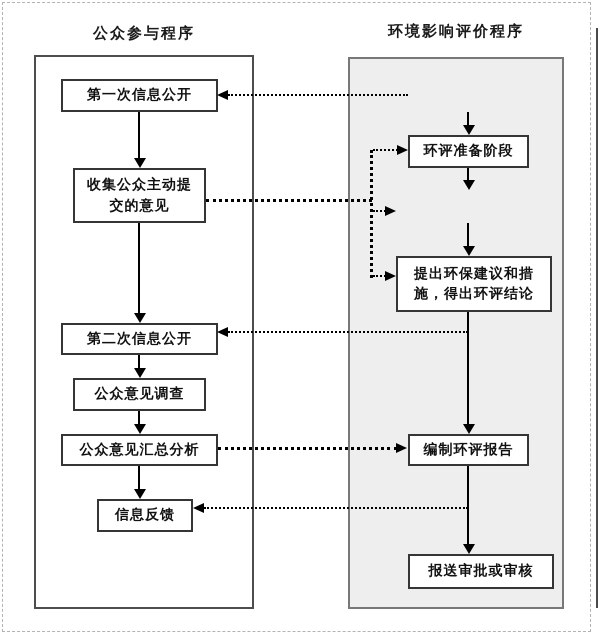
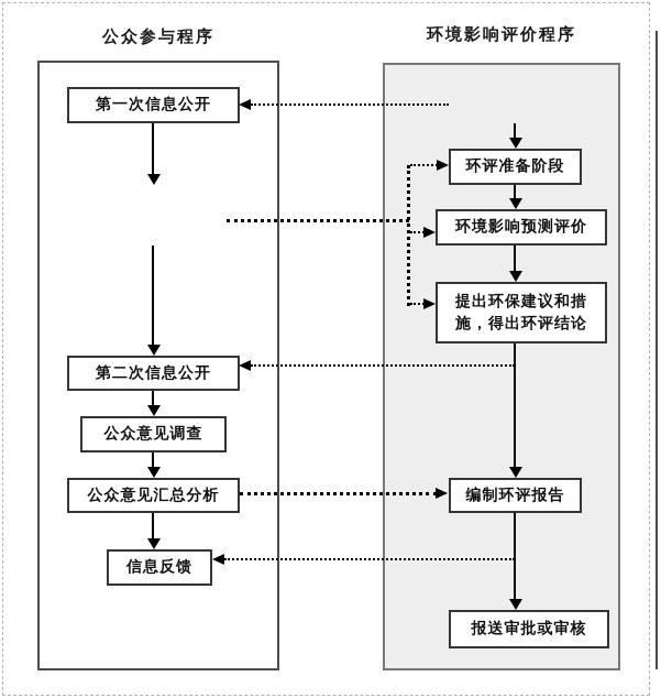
  公众参与程序
  环境影响评价程序
  第一次信息公开
- 收集公众主动提交的意见
  第二次信息公开
  公众意见调查
  公众意见汇总分析
  信息反馈
  环评准备阶段
+ 环境影响预测评价
  提出环保建议和措施，得出环评结论
  编制环评报告
  报送审批或审核
